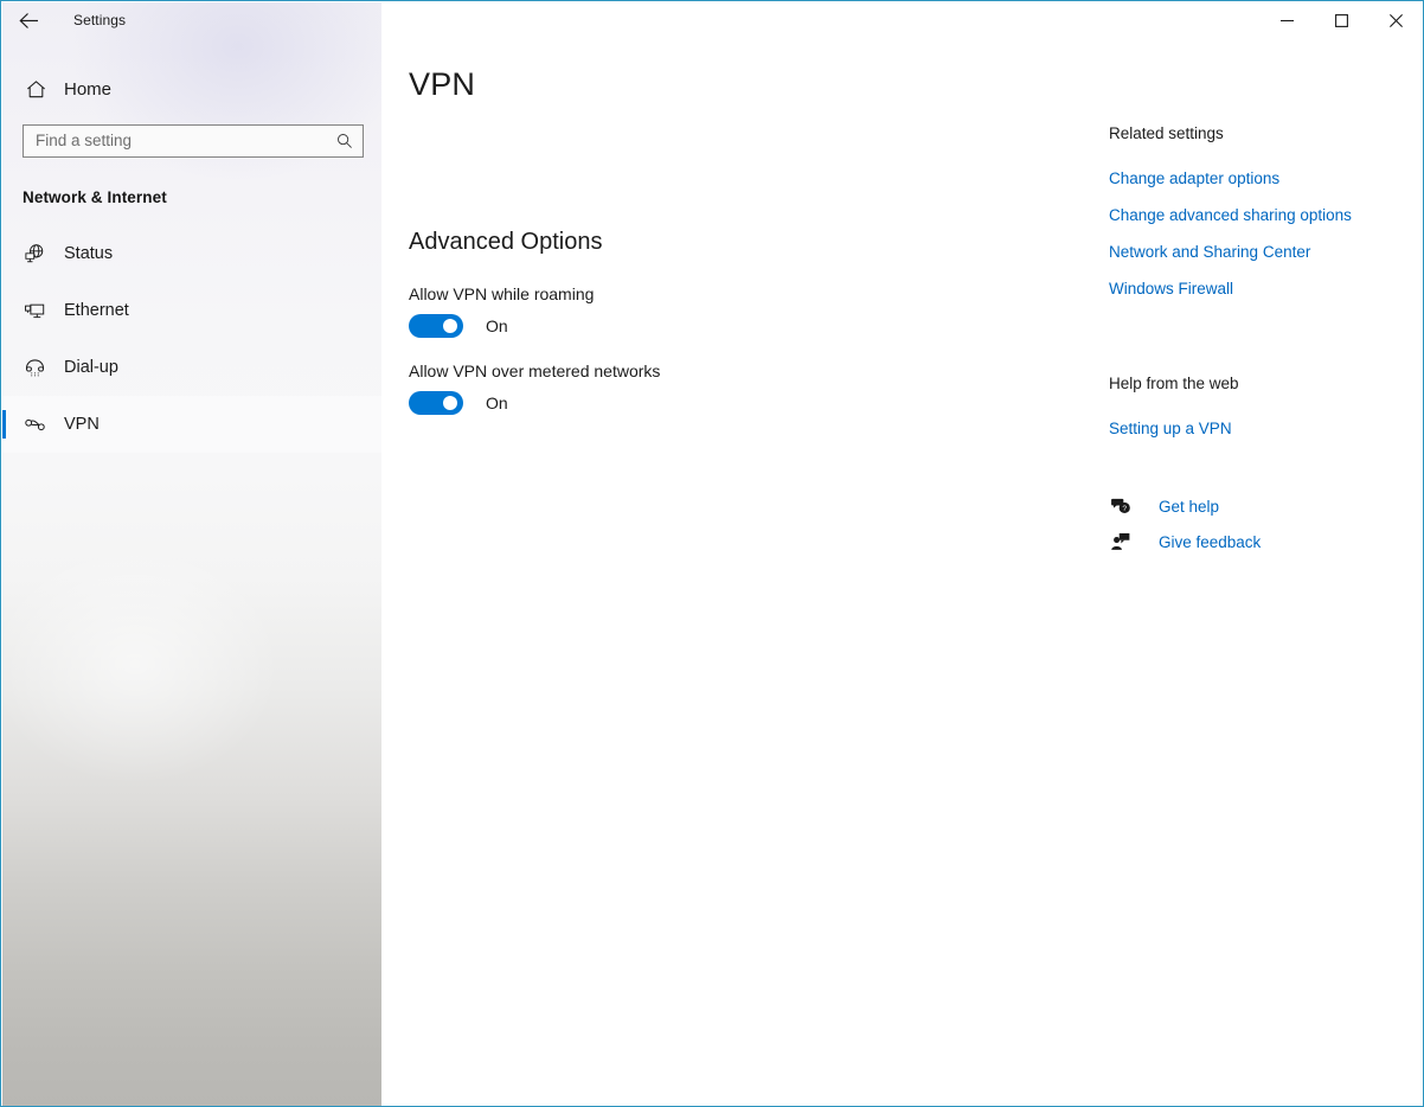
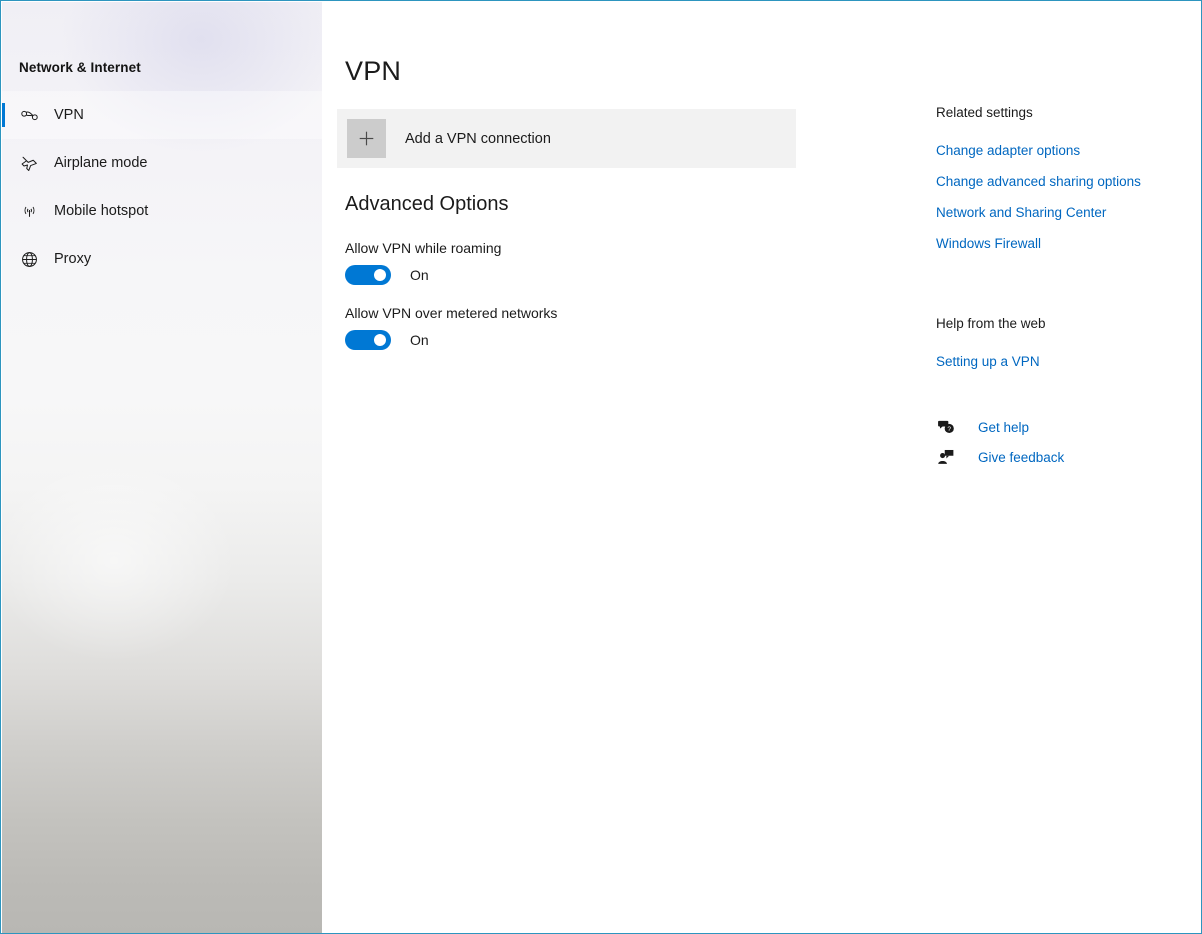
- Settings
- Home
- Find a setting
  Network & Internet
- Status
- Ethernet
- Dial-up
  VPN
+ Airplane mode
+ Mobile hotspot
+ Proxy
  VPN
+ Add a VPN connection
  Advanced Options
  Allow VPN while roaming
  On
  Allow VPN over metered networks
  On
  Related settings
  Change adapter options
  Change advanced sharing options
  Network and Sharing Center
  Windows Firewall
  Help from the web
  Setting up a VPN
  Get help
  Give feedback
